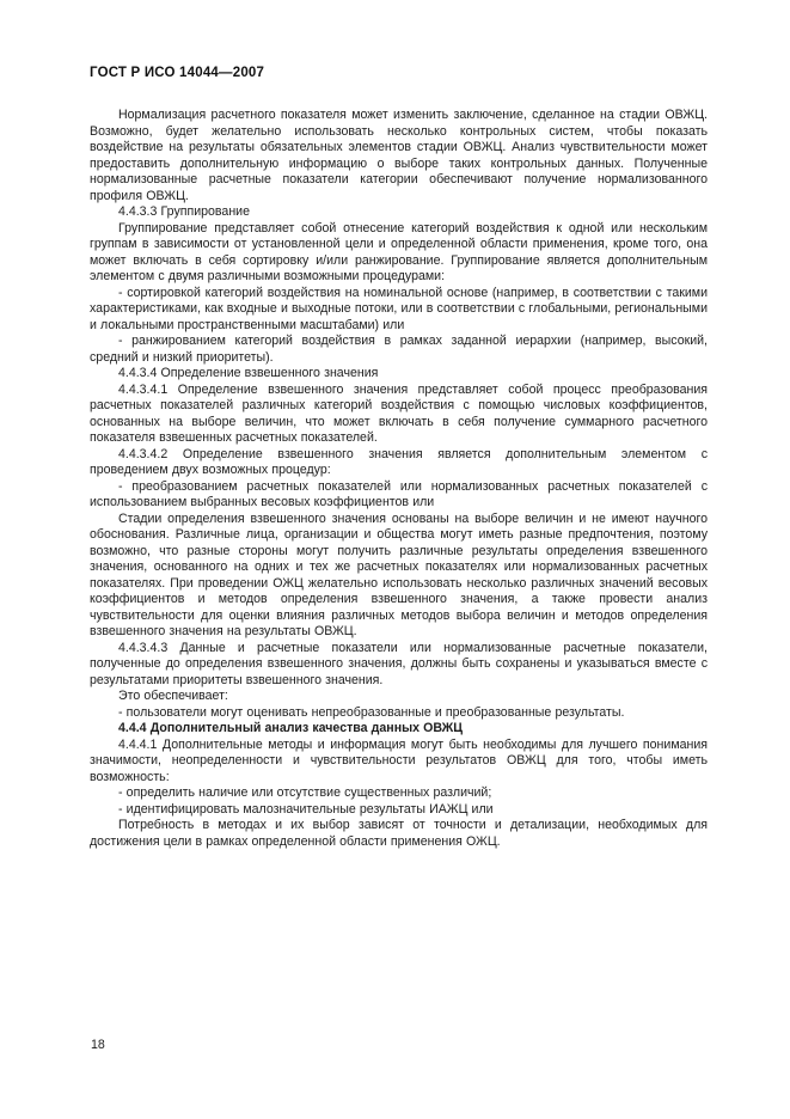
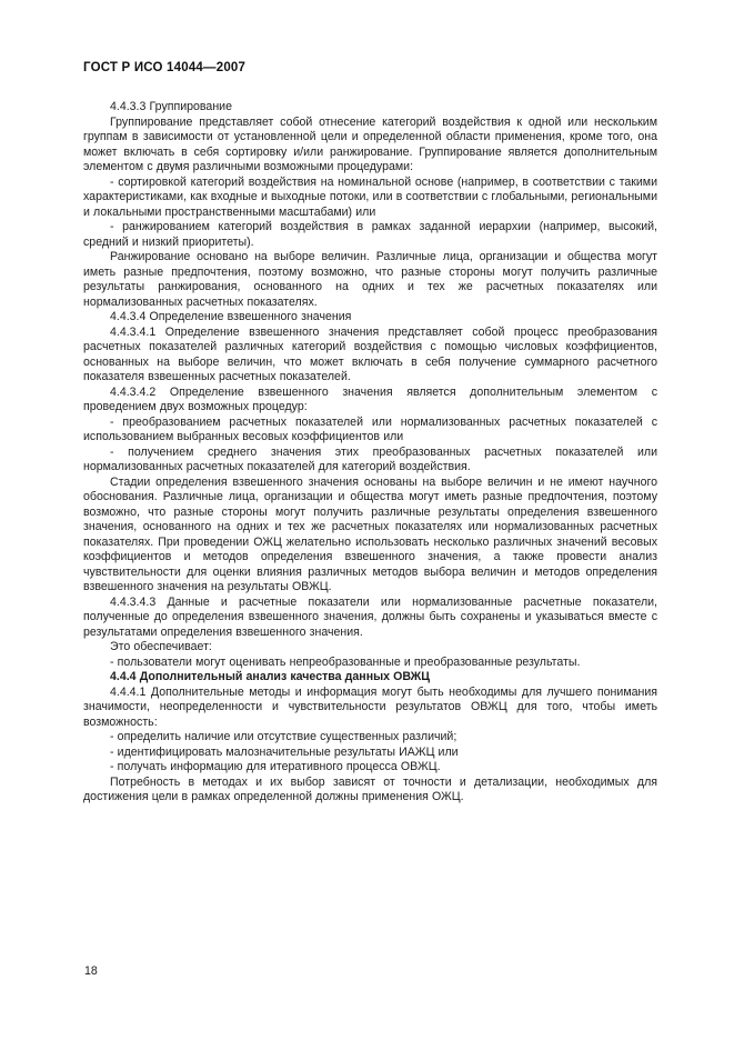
  ГОСТ Р ИСО 14044—2007
- Нормализация расчетного показателя может изменить заключение, сделанное на стадии ОВЖЦ. Возможно, будет желательно использовать несколько контрольных систем, чтобы показать воздействие на результаты обязательных элементов стадии ОВЖЦ. Анализ чувствительности может предоставить дополнительную информацию о выборе таких контрольных данных. Полученные нормализованные расчетные показатели категории обеспечивают получение нормализованного профиля ОВЖЦ.
  4.4.3.3 Группирование
  Группирование представляет собой отнесение категорий воздействия к одной или нескольким группам в зависимости от установленной цели и определенной области применения, кроме того, она может включать в себя сортировку и/или ранжирование. Группирование является дополнительным элементом с двумя различными возможными процедурами:
  - сортировкой категорий воздействия на номинальной основе (например, в соответствии с такими характеристиками, как входные и выходные потоки, или в соответствии с глобальными, региональными и локальными пространственными масштабами) или
  - ранжированием категорий воздействия в рамках заданной иерархии (например, высокий, средний и низкий приоритеты).
+ Ранжирование основано на выборе величин. Различные лица, организации и общества могут иметь разные предпочтения, поэтому возможно, что разные стороны могут получить различные результаты ранжирования, основанного на одних и тех же расчетных показателях или нормализованных расчетных показателях.
  4.4.3.4 Определение взвешенного значения
  4.4.3.4.1 Определение взвешенного значения представляет собой процесс преобразования расчетных показателей различных категорий воздействия с помощью числовых коэффициентов, основанных на выборе величин, что может включать в себя получение суммарного расчетного показателя взвешенных расчетных показателей.
  4.4.3.4.2 Определение взвешенного значения является дополнительным элементом с проведением двух возможных процедур:
  - преобразованием расчетных показателей или нормализованных расчетных показателей с использованием выбранных весовых коэффициентов или
+ - получением среднего значения этих преобразованных расчетных показателей или нормализованных расчетных показателей для категорий воздействия.
  Стадии определения взвешенного значения основаны на выборе величин и не имеют научного обоснования. Различные лица, организации и общества могут иметь разные предпочтения, поэтому возможно, что разные стороны могут получить различные результаты определения взвешенного значения, основанного на одних и тех же расчетных показателях или нормализованных расчетных показателях. При проведении ОЖЦ желательно использовать несколько различных значений весовых коэффициентов и методов определения взвешенного значения, а также провести анализ чувствительности для оценки влияния различных методов выбора величин и методов определения взвешенного значения на результаты ОВЖЦ.
- 4.4.3.4.3 Данные и расчетные показатели или нормализованные расчетные показатели, полученные до определения взвешенного значения, должны быть сохранены и указываться вместе с результатами приоритеты взвешенного значения.
+ 4.4.3.4.3 Данные и расчетные показатели или нормализованные расчетные показатели, полученные до определения взвешенного значения, должны быть сохранены и указываться вместе с результатами определения взвешенного значения.
  Это обеспечивает:
  - пользователи могут оценивать непреобразованные и преобразованные результаты.
  4.4.4 Дополнительный анализ качества данных ОВЖЦ
  4.4.4.1 Дополнительные методы и информация могут быть необходимы для лучшего понимания значимости, неопределенности и чувствительности результатов ОВЖЦ для того, чтобы иметь возможность:
  - определить наличие или отсутствие существенных различий;
  - идентифицировать малозначительные результаты ИАЖЦ или
+ - получать информацию для итеративного процесса ОВЖЦ.
- Потребность в методах и их выбор зависят от точности и детализации, необходимых для достижения цели в рамках определенной области применения ОЖЦ.
+ Потребность в методах и их выбор зависят от точности и детализации, необходимых для достижения цели в рамках определенной должны применения ОЖЦ.
  18
